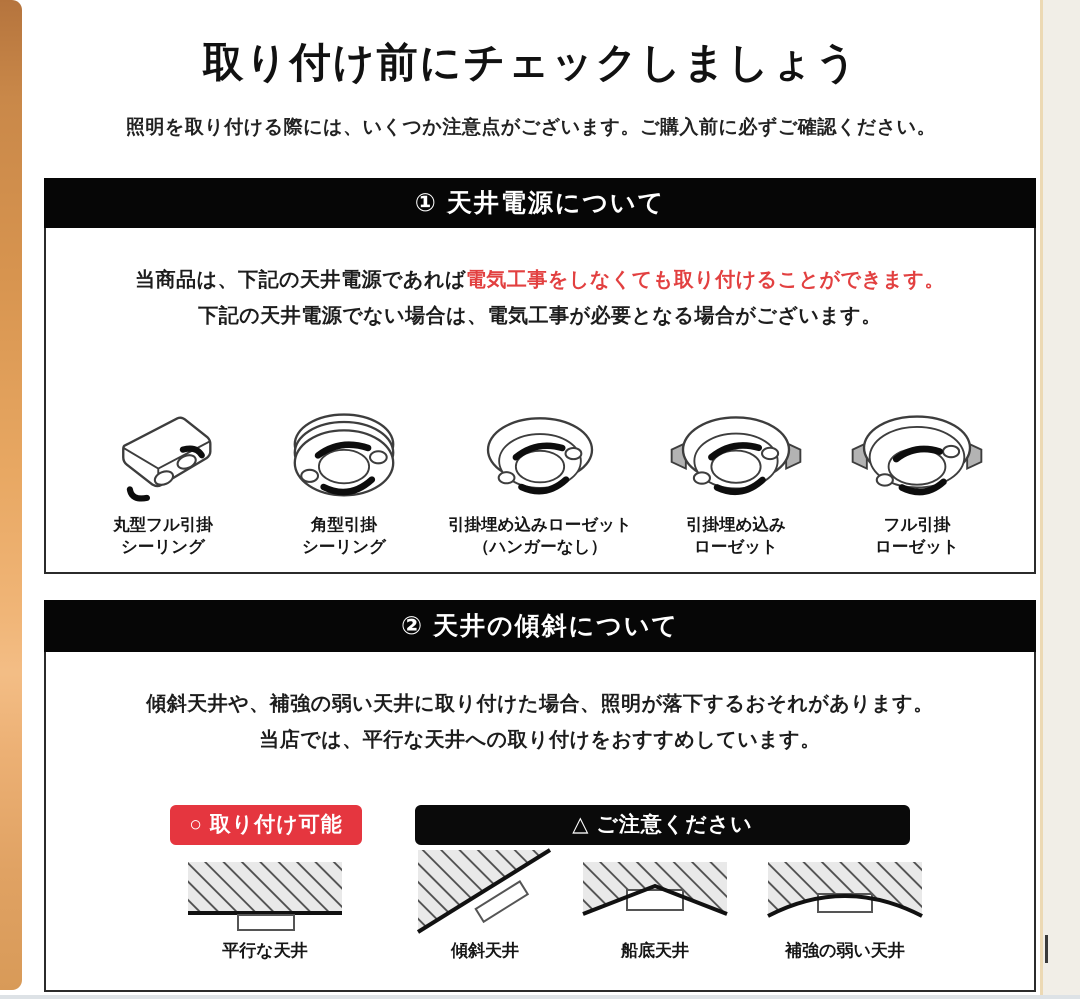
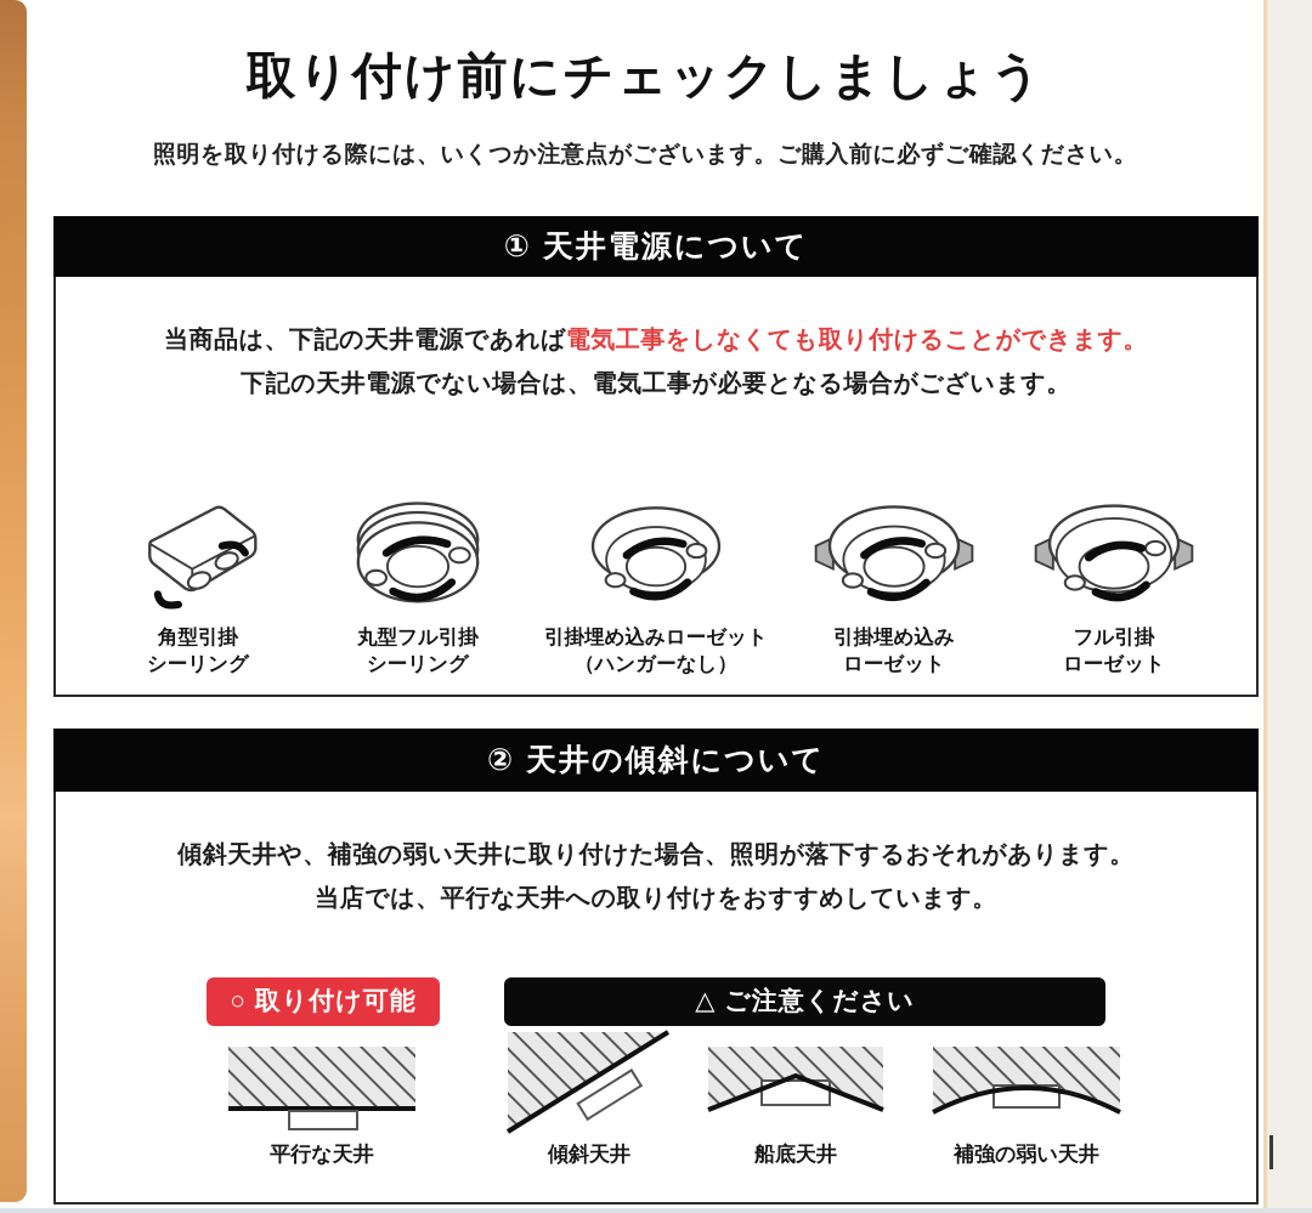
  取り付け前にチェックしましょう
  照明を取り付ける際には、いくつか注意点がございます。ご購入前に必ずご確認ください。
  ① 天井電源について
  当商品は、下記の天井電源であれば電気工事をしなくても取り付けることができます。
  下記の天井電源でない場合は、電気工事が必要となる場合がございます。
- 丸型フル引掛
+ 角型引掛
  シーリング
- 角型引掛
+ 丸型フル引掛
  シーリング
  引掛埋め込みローゼット
  （ハンガーなし）
  引掛埋め込み
  ローゼット
  フル引掛
  ローゼット
  ② 天井の傾斜について
  傾斜天井や、補強の弱い天井に取り付けた場合、照明が落下するおそれがあります。
  当店では、平行な天井への取り付けをおすすめしています。
  ○ 取り付け可能
  △ ご注意ください
  平行な天井
  傾斜天井
  船底天井
  補強の弱い天井
